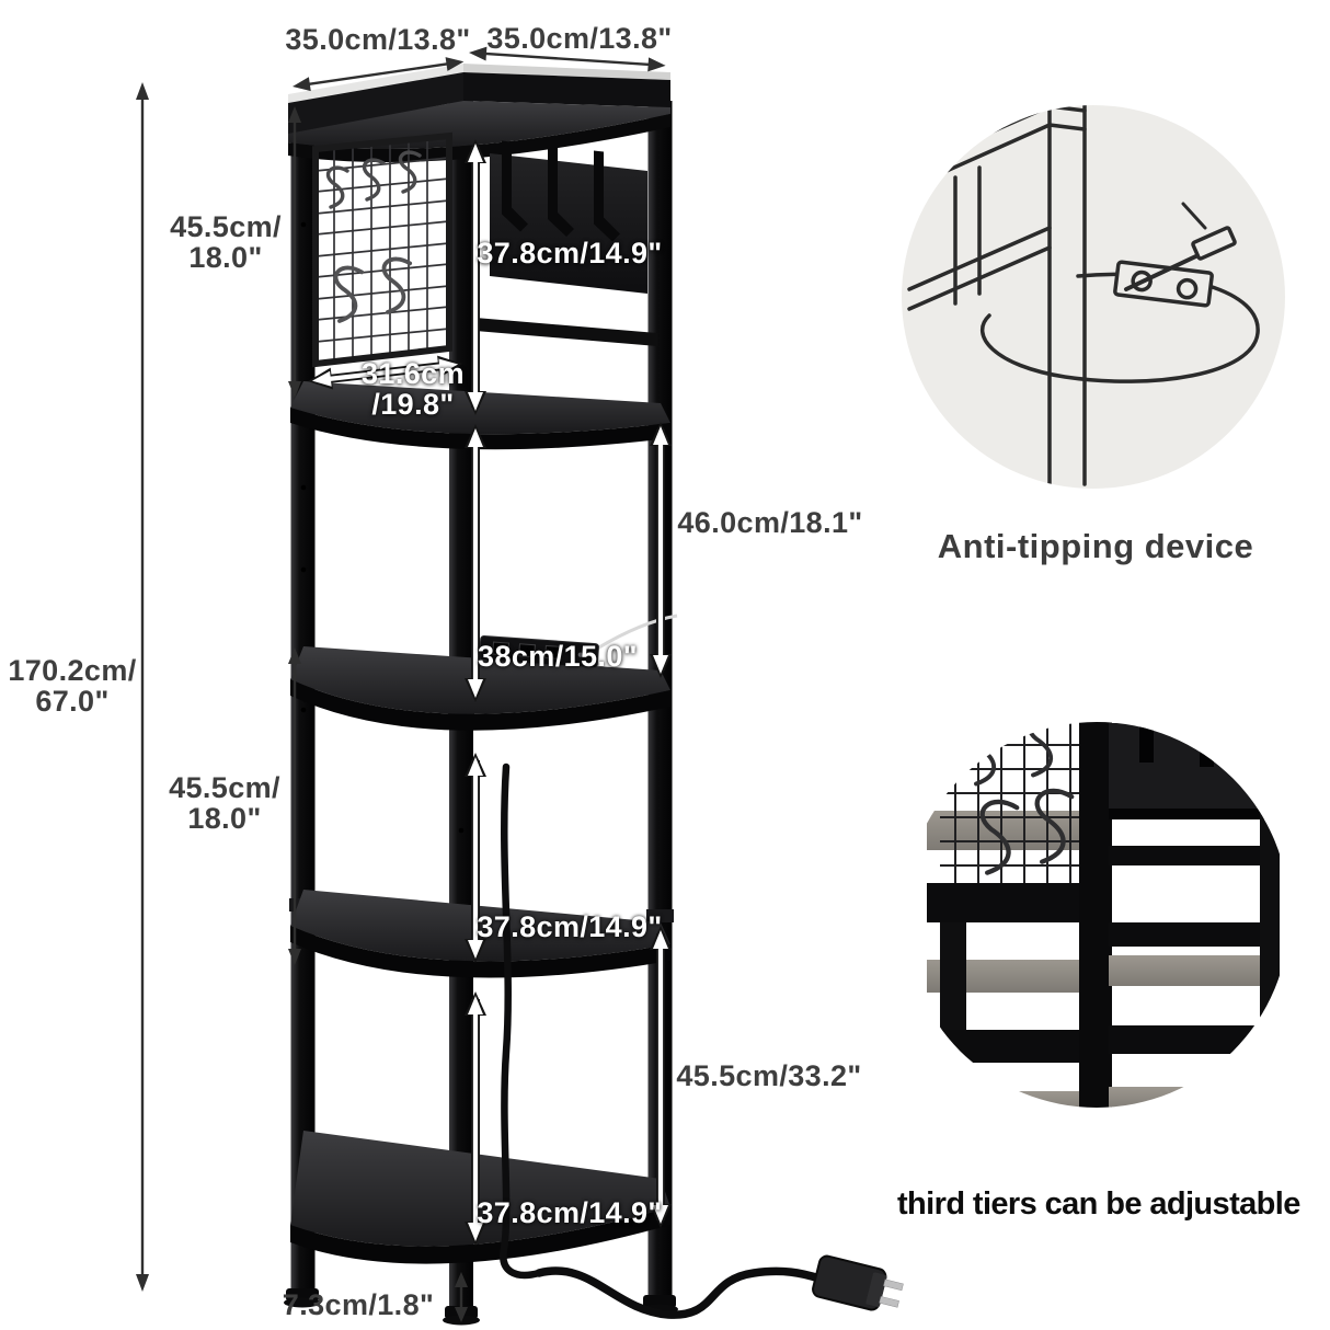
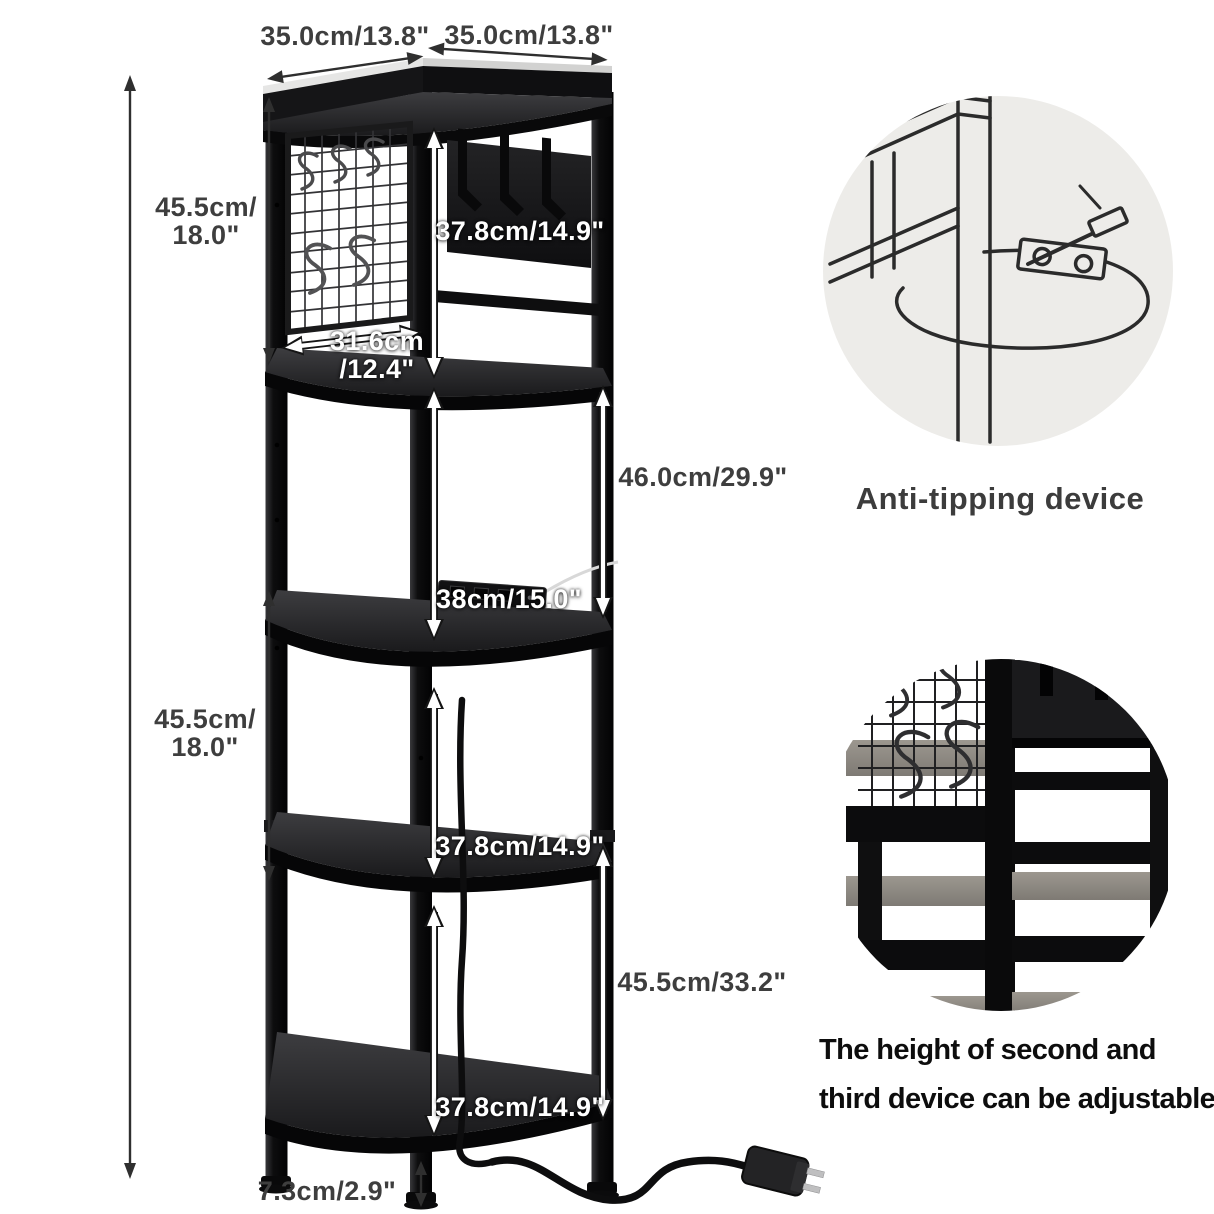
  35.0cm/13.8"
  35.0cm/13.8"
- 170.2cm/
- 67.0"
  45.5cm/
  18.0"
  37.8cm/14.9"
  31.6cm
- /19.8"
+ /12.4"
- 46.0cm/18.1"
+ 46.0cm/29.9"
  38cm/15.0"
  45.5cm/
  18.0"
  37.8cm/14.9"
  45.5cm/33.2"
  37.8cm/14.9"
- 7.3cm/1.8"
+ 7.3cm/2.9"
  Anti-tipping device
+ The height of second and
- third tiers can be adjustable
+ third device can be adjustable
